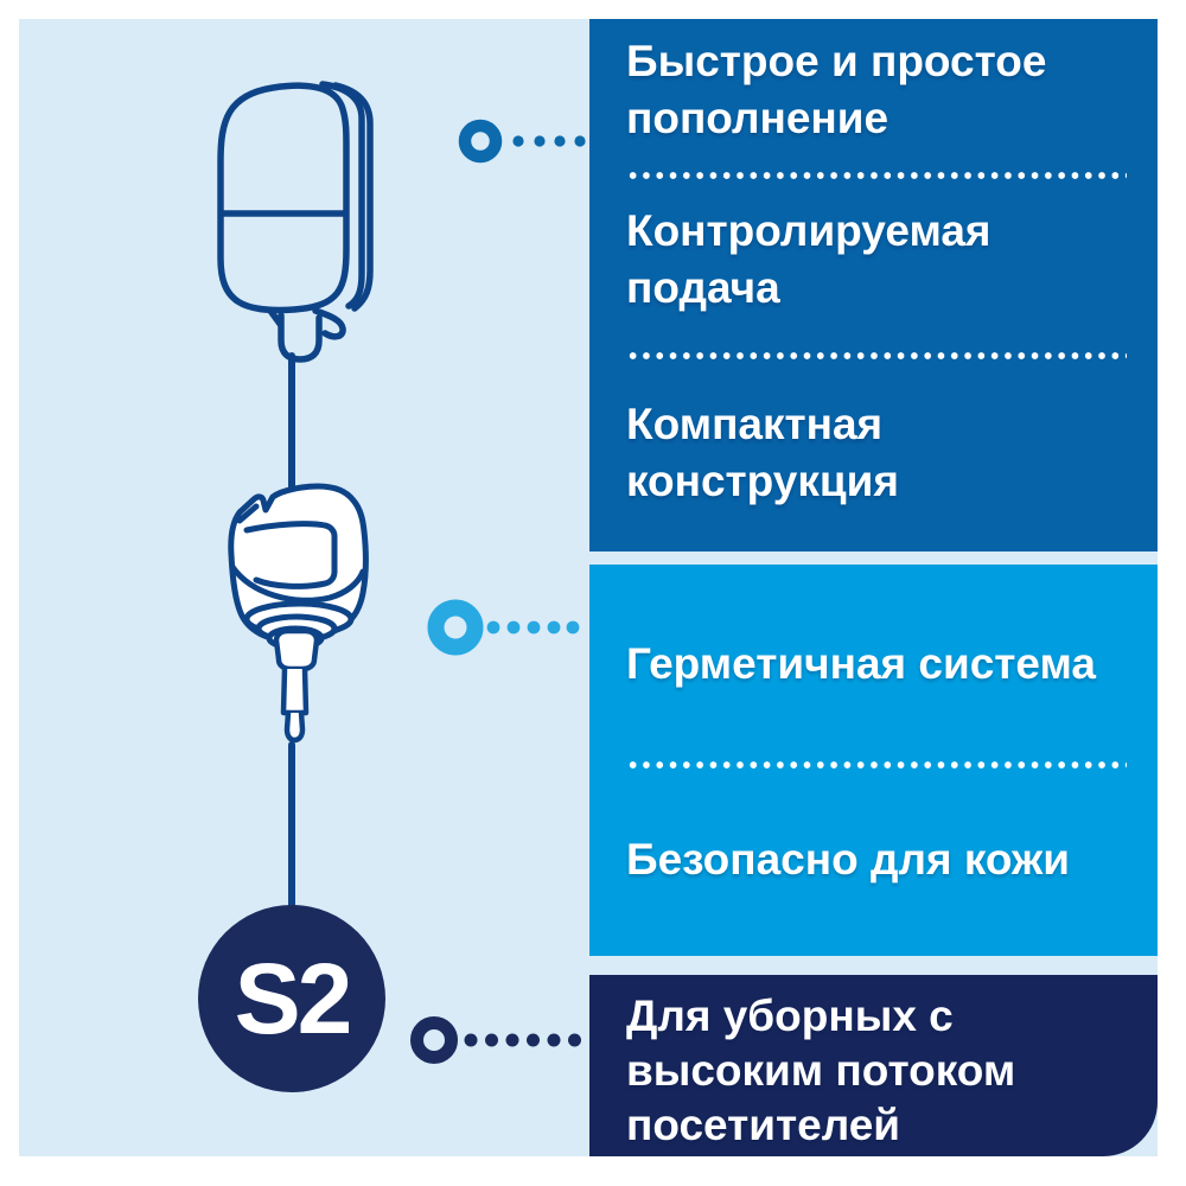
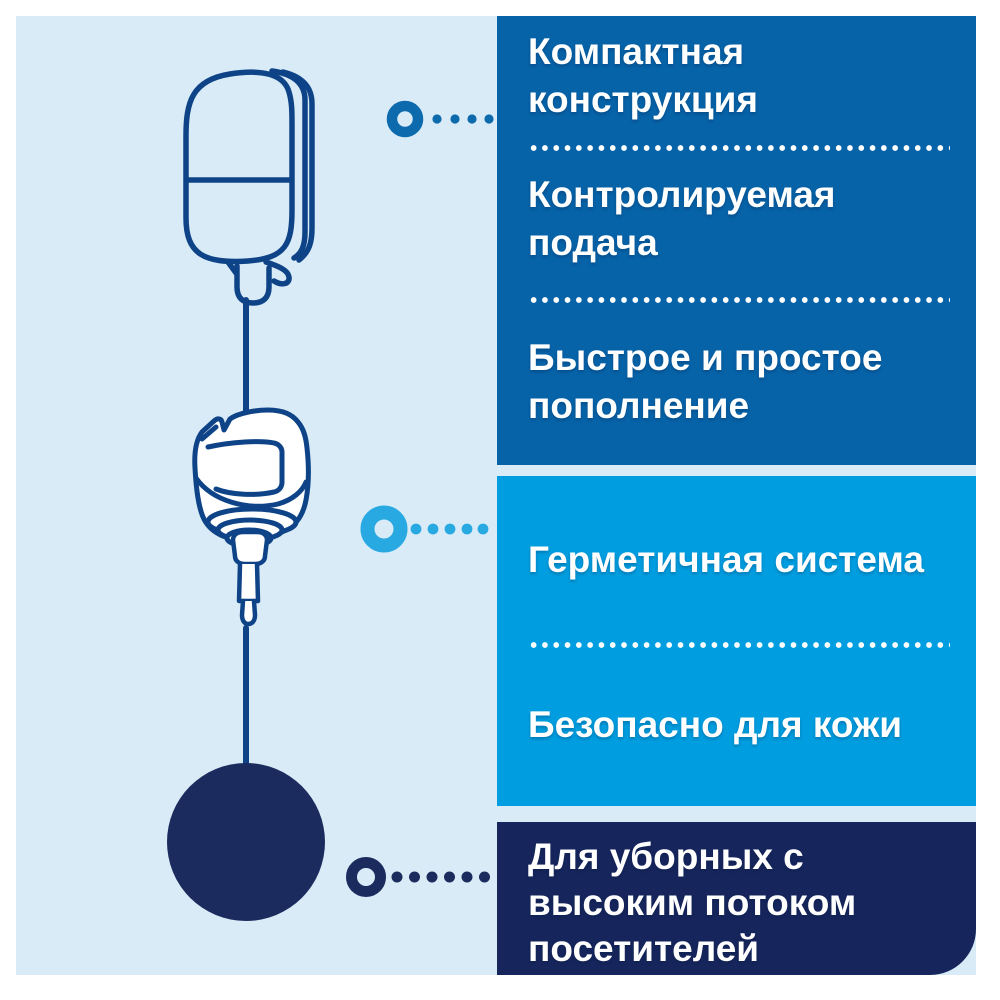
- S2
- Быстрое и простое пополнение
+ Компактная конструкция
  Контролируемая подача
- Компактная конструкция
+ Быстрое и простое пополнение
  Герметичная система
  Безопасно для кожи
  Для уборных с высоким потоком посетителей
